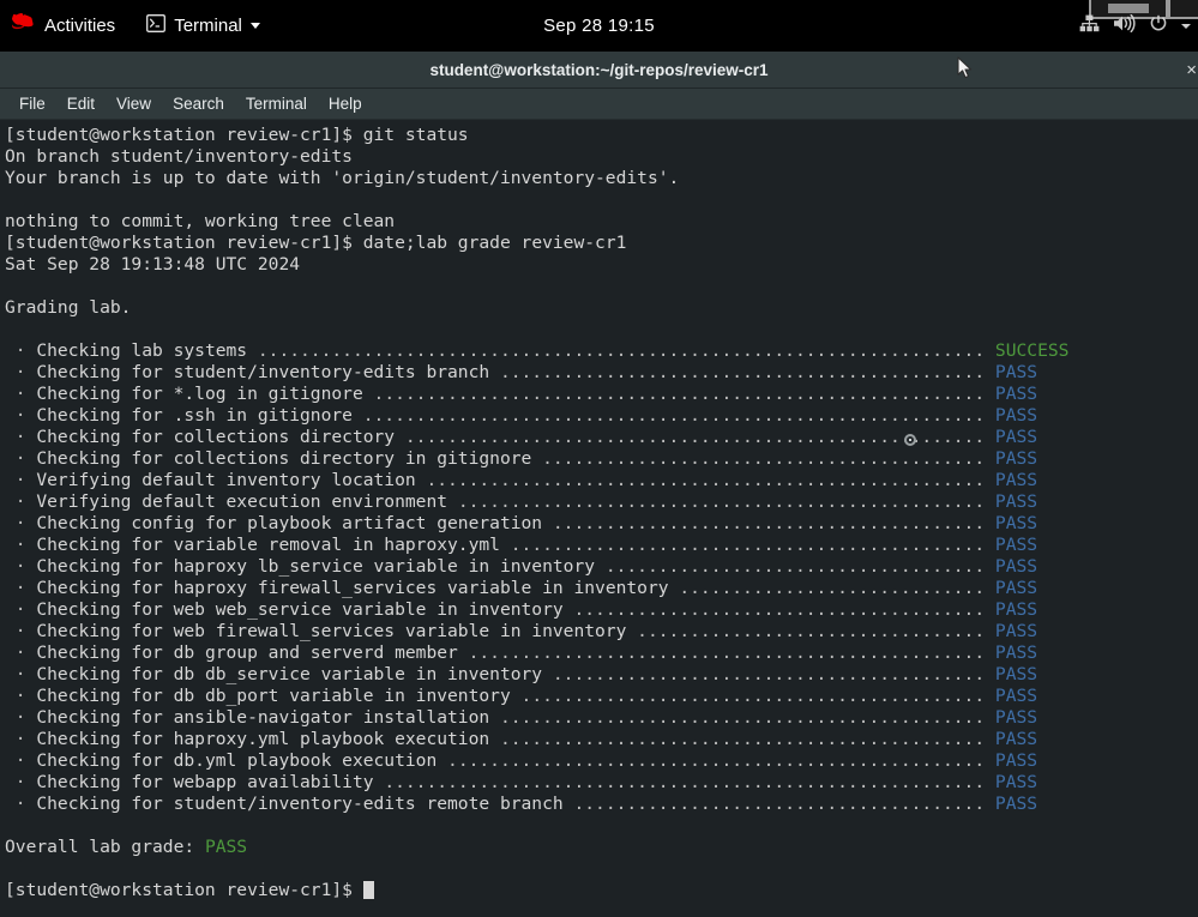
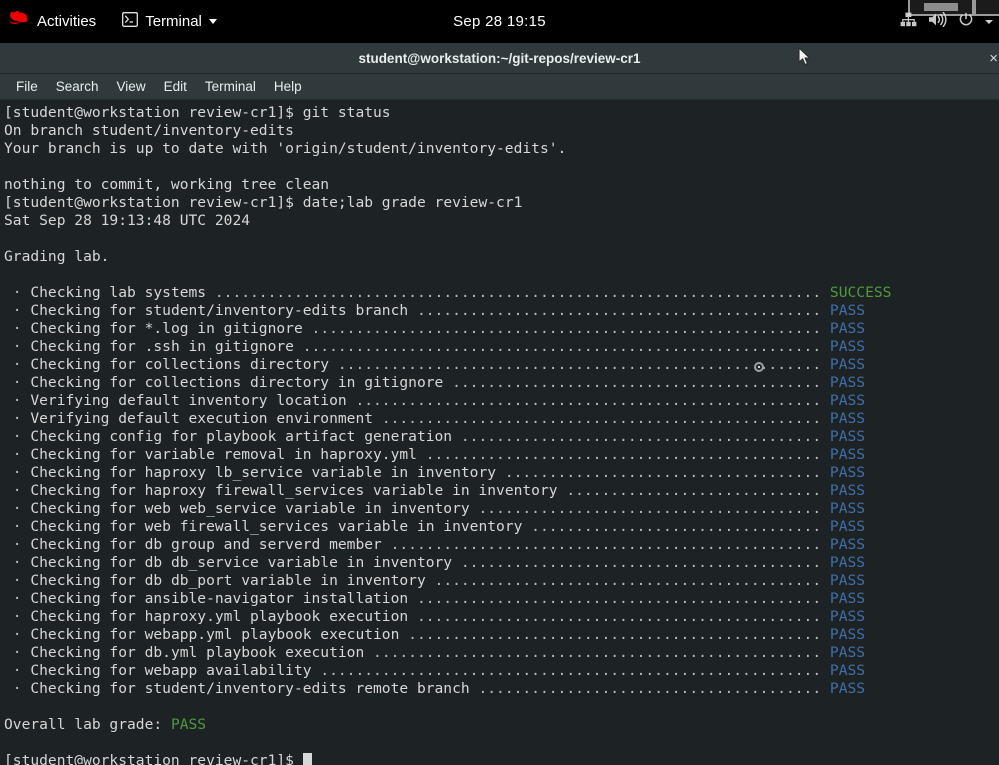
  Activities
  Terminal
  Sep 28 19:15
  student@workstation:~/git-repos/review-cr1
  ×
  File
- Edit
+ Search
  View
- Search
+ Edit
  Terminal
  Help
  [student@workstation review-cr1]$ git status
  On branch student/inventory-edits
  Your branch is up to date with 'origin/student/inventory-edits'.
  nothing to commit, working tree clean
  [student@workstation review-cr1]$ date;lab grade review-cr1
  Sat Sep 28 19:13:48 UTC 2024
  Grading lab.
  · Checking lab systems ..................................................................... SUCCESS
  · Checking for student/inventory-edits branch .............................................. PASS
  · Checking for *.log in gitignore .......................................................... PASS
  · Checking for .ssh in gitignore ........................................................... PASS
  · Checking for collections directory ...................................................... PASS
  · Checking for collections directory in gitignore .......................................... PASS
  · Verifying default inventory location ..................................................... PASS
  · Verifying default execution environment .................................................. PASS
  · Checking config for playbook artifact generation ......................................... PASS
  · Checking for variable removal in haproxy.yml ............................................. PASS
  · Checking for haproxy lb_service variable in inventory .................................... PASS
  · Checking for haproxy firewall_services variable in inventory ............................. PASS
  · Checking for web web_service variable in inventory ....................................... PASS
  · Checking for web firewall_services variable in inventory ................................. PASS
  · Checking for db group and serverd member ................................................. PASS
  · Checking for db db_service variable in inventory ......................................... PASS
  · Checking for db db_port variable in inventory ............................................ PASS
  · Checking for ansible-navigator installation .............................................. PASS
  · Checking for haproxy.yml playbook execution .............................................. PASS
+ · Checking for webapp.yml playbook execution ............................................... PASS
  · Checking for db.yml playbook execution ................................................... PASS
  · Checking for webapp availability ......................................................... PASS
  · Checking for student/inventory-edits remote branch ....................................... PASS
  Overall lab grade: PASS
  [student@workstation review-cr1]$
